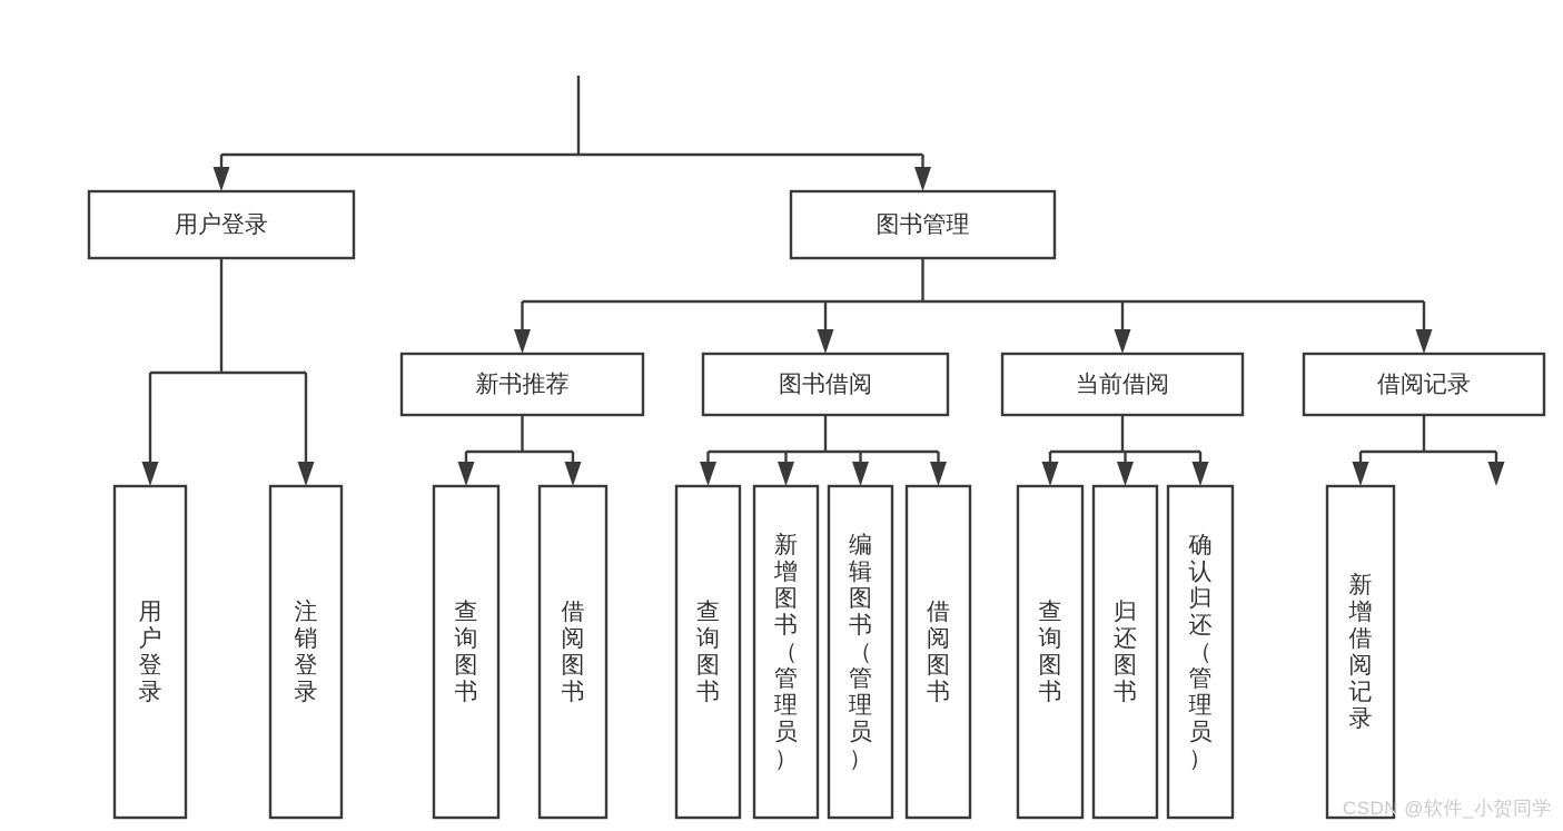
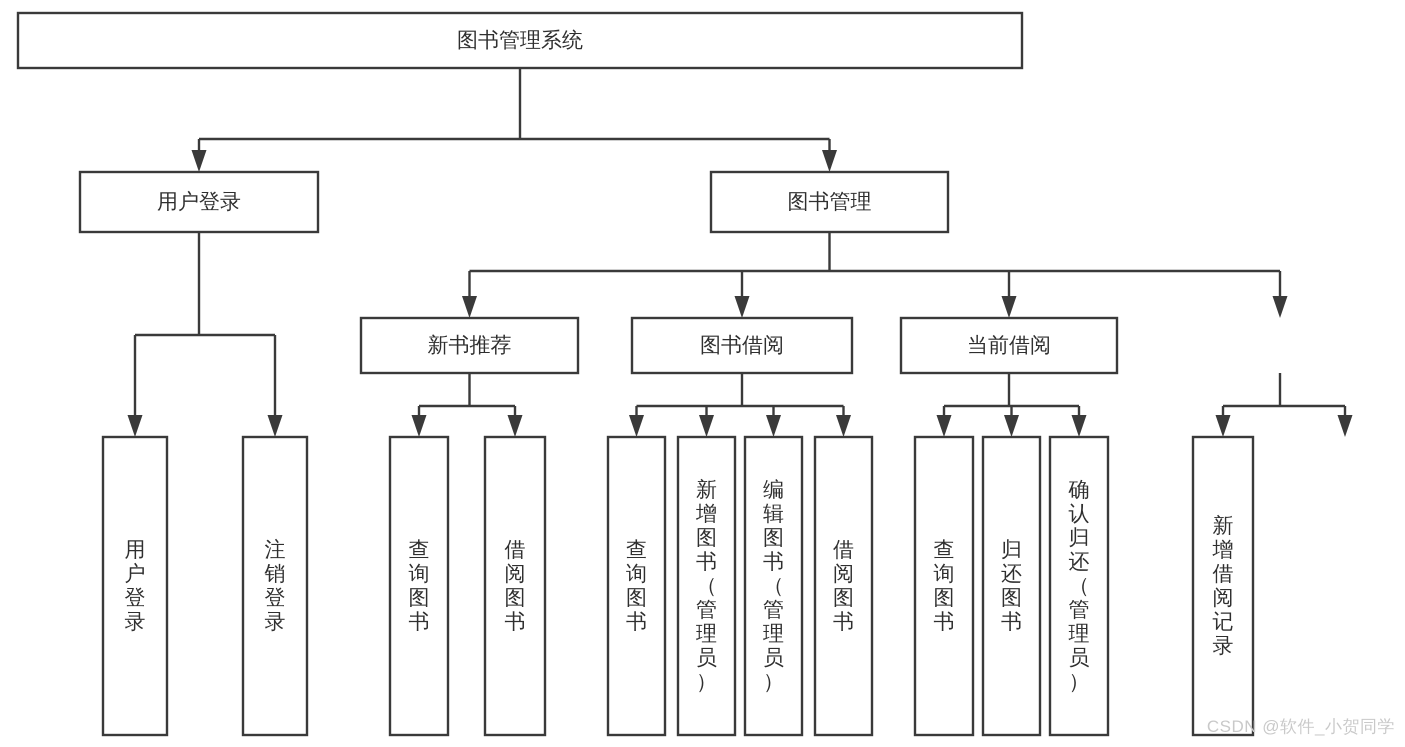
+ 图书管理系统
  用户登录
  图书管理
  新书推荐
  图书借阅
  当前借阅
- 借阅记录
  用户登录
  注销登录
  查询图书
  借阅图书
  查询图书
  新增图书（管理员）
  编辑图书（管理员）
  借阅图书
  查询图书
  归还图书
  确认归还（管理员）
  新增借阅记录
  CSDN @软件_小贺同学
